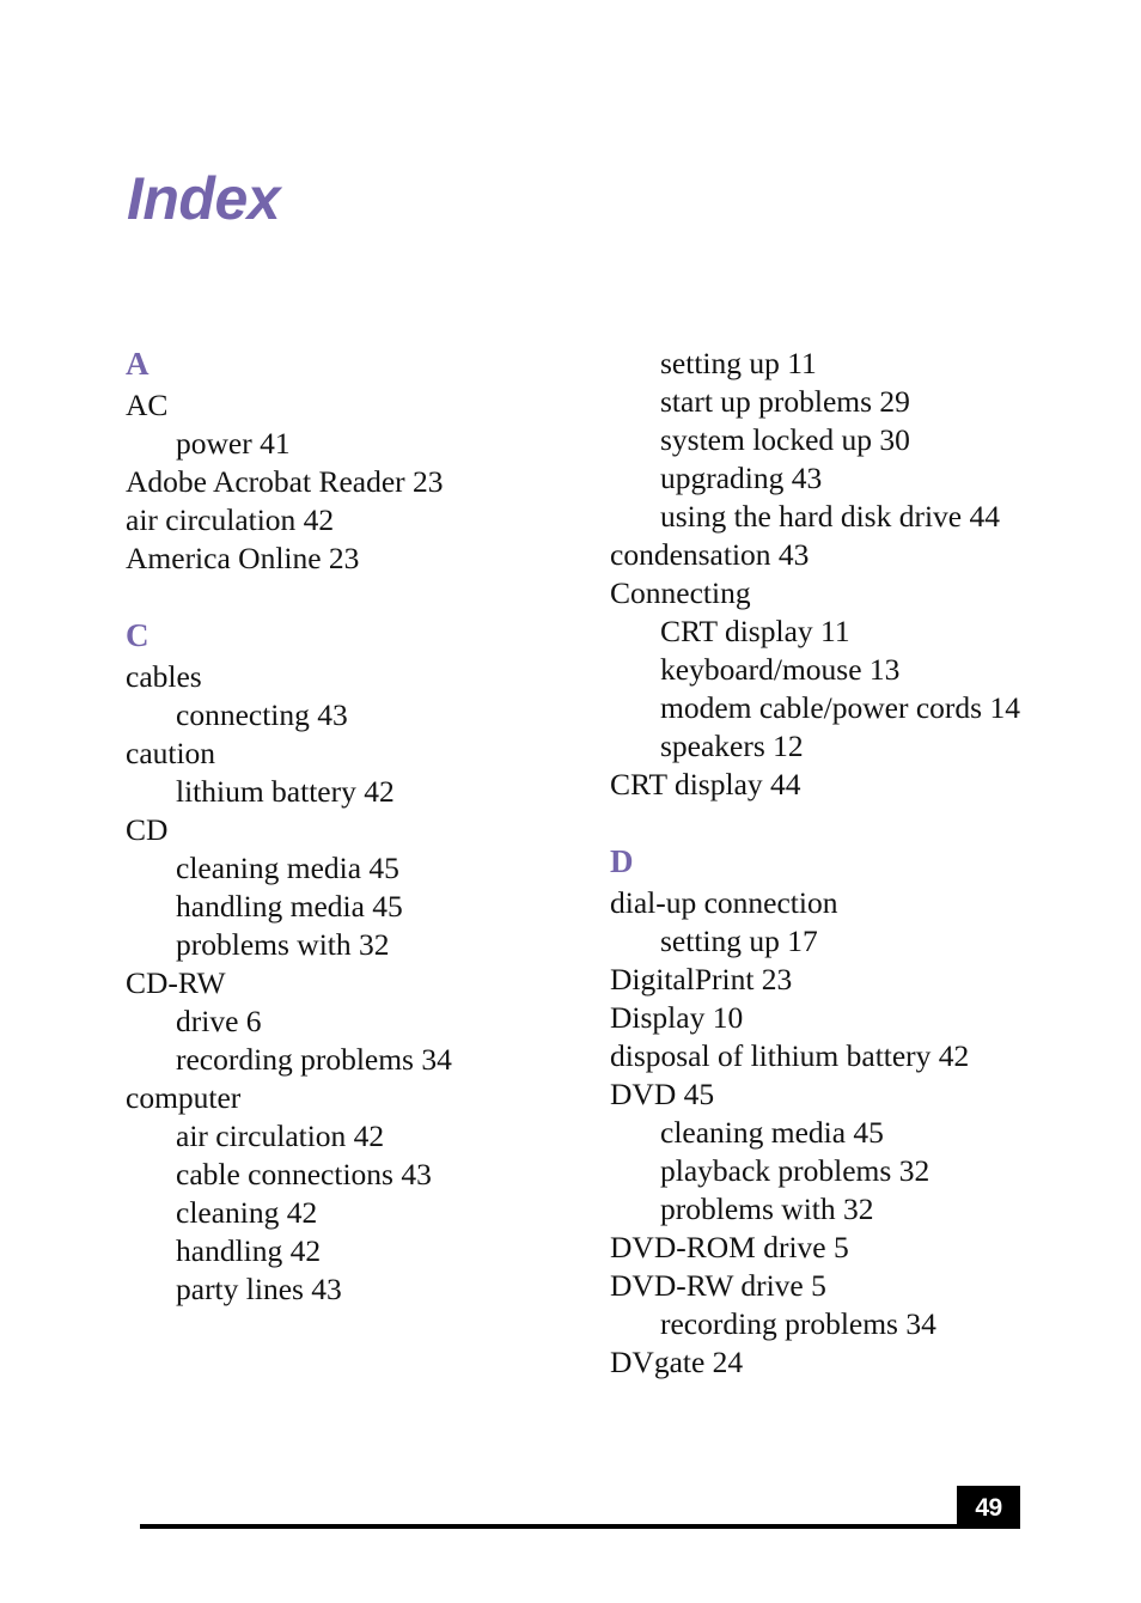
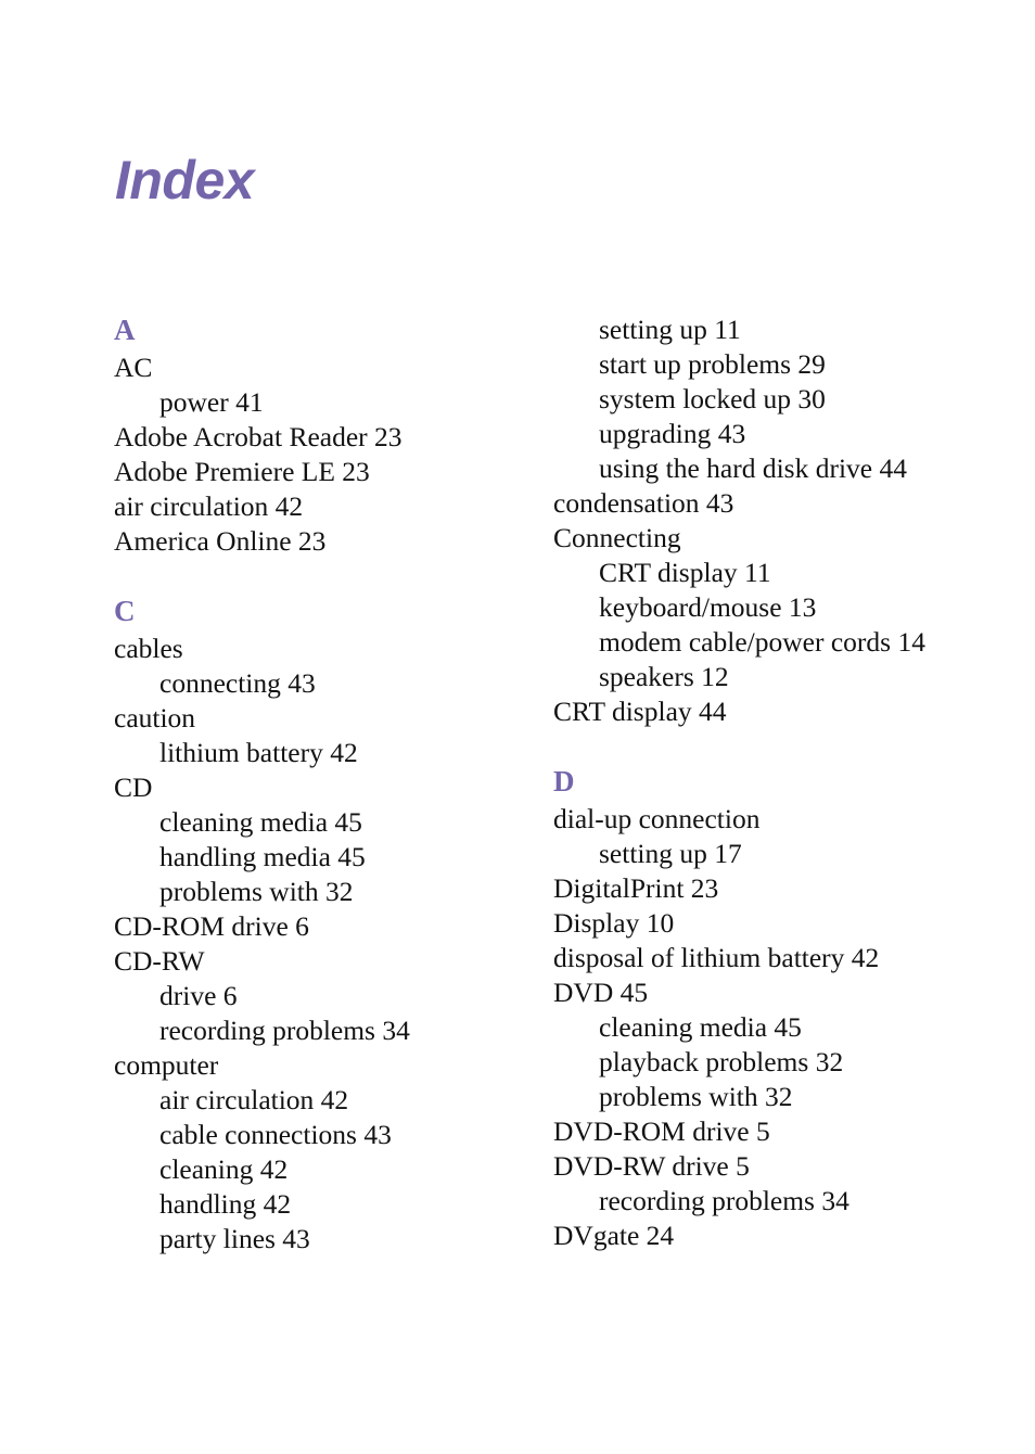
  Index
  A
  AC
  power 41
  Adobe Acrobat Reader 23
+ Adobe Premiere LE 23
  air circulation 42
  America Online 23
  C
  cables
  connecting 43
  caution
  lithium battery 42
  CD
  cleaning media 45
  handling media 45
  problems with 32
+ CD-ROM drive 6
  CD-RW
  drive 6
  recording problems 34
  computer
  air circulation 42
  cable connections 43
  cleaning 42
  handling 42
  party lines 43
  setting up 11
  start up problems 29
  system locked up 30
  upgrading 43
  using the hard disk drive 44
  condensation 43
  Connecting
  CRT display 11
  keyboard/mouse 13
  modem cable/power cords 14
  speakers 12
  CRT display 44
  D
  dial-up connection
  setting up 17
  DigitalPrint 23
  Display 10
  disposal of lithium battery 42
  DVD 45
  cleaning media 45
  playback problems 32
  problems with 32
  DVD-ROM drive 5
  DVD-RW drive 5
  recording problems 34
  DVgate 24
- 49
